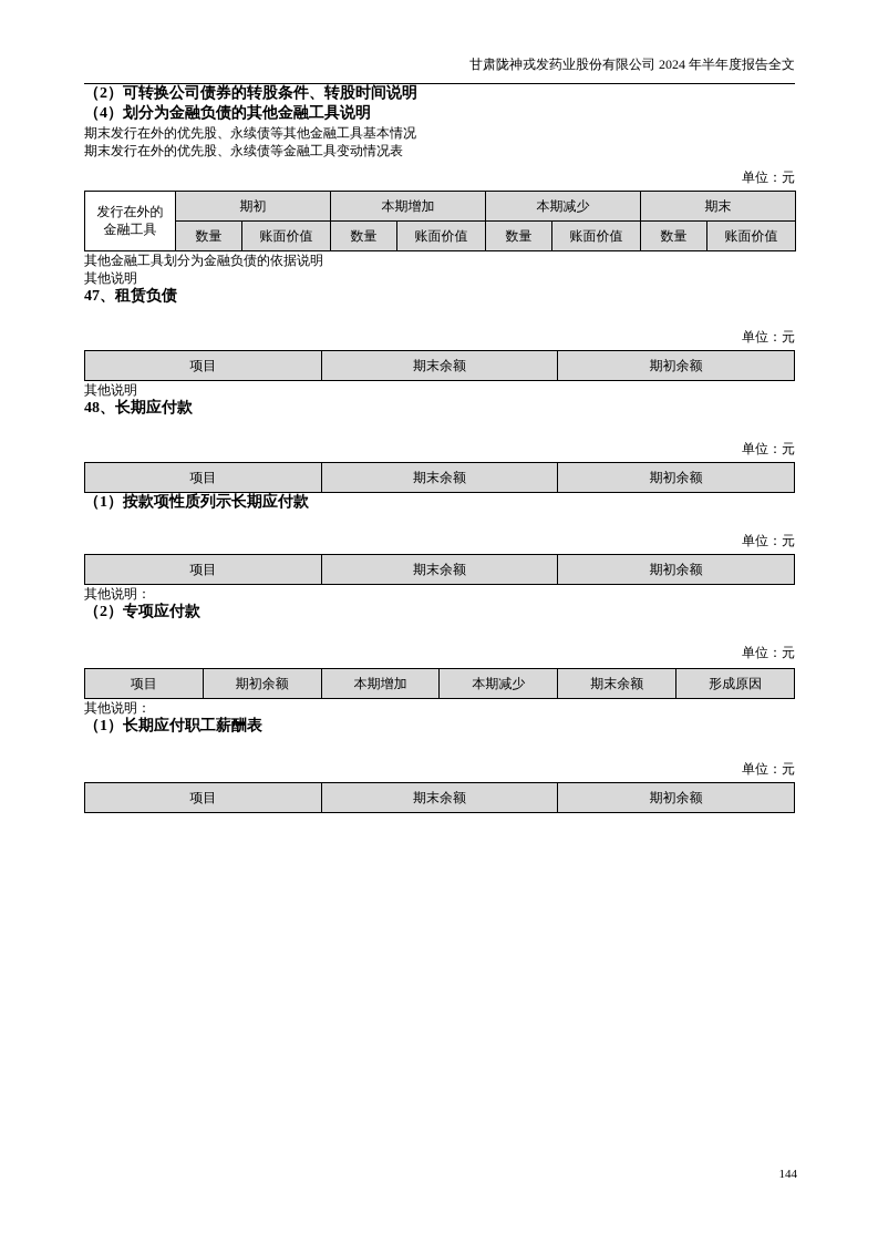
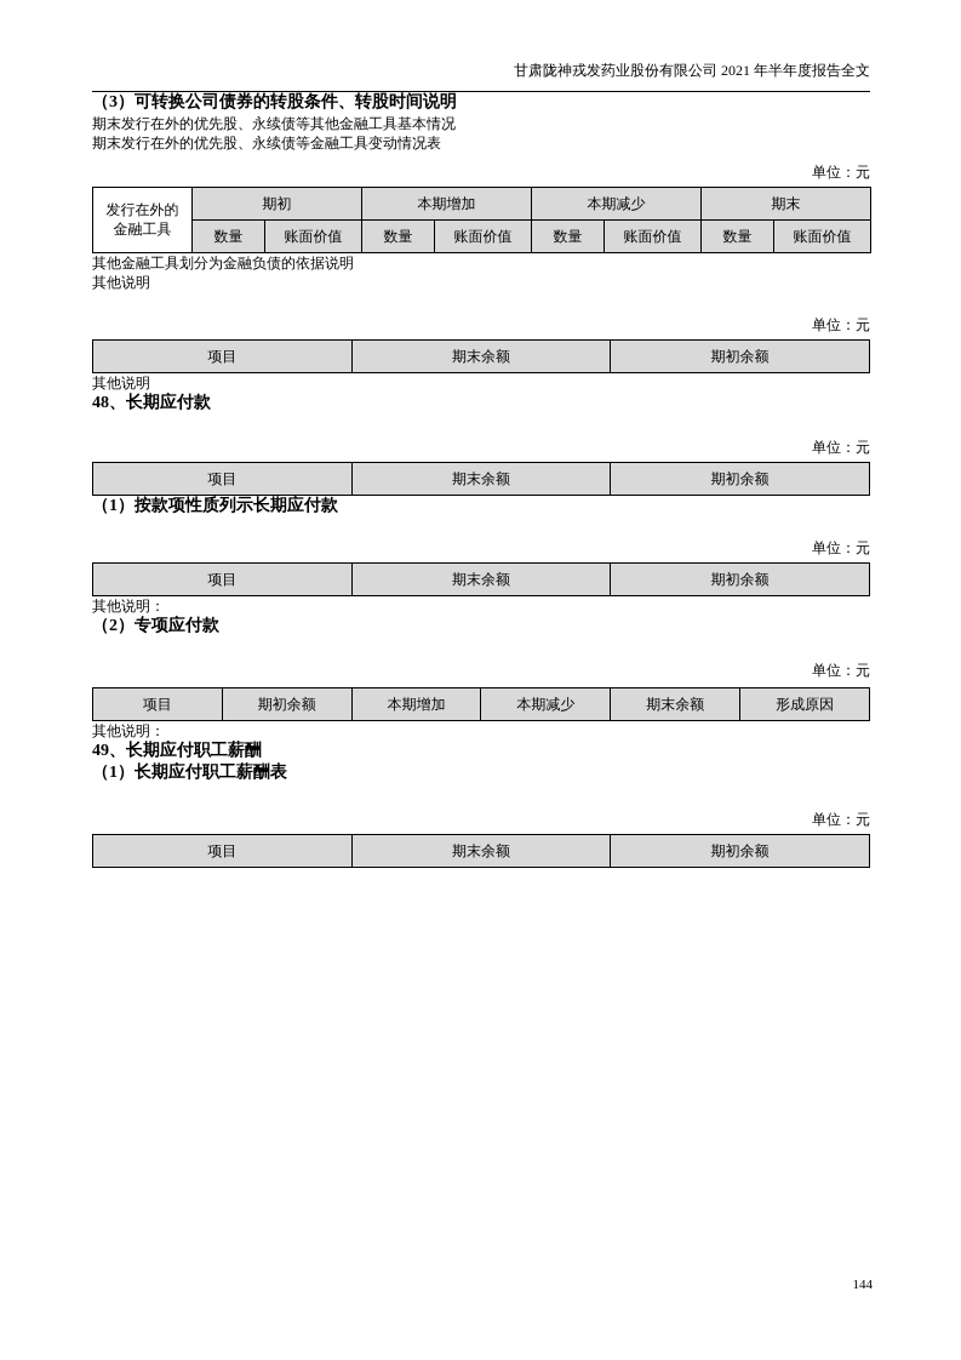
- 甘肃陇神戎发药业股份有限公司 2024 年半年度报告全文
+ 甘肃陇神戎发药业股份有限公司 2021 年半年度报告全文
- （2）可转换公司债券的转股条件、转股时间说明
+ （3）可转换公司债券的转股条件、转股时间说明
- （4）划分为金融负债的其他金融工具说明
  期末发行在外的优先股、永续债等其他金融工具基本情况
  期末发行在外的优先股、永续债等金融工具变动情况表
  单位：元
  发行在外的 金融工具	期初	本期增加	本期减少	期末
  数量	账面价值	数量	账面价值	数量	账面价值	数量	账面价值
  其他金融工具划分为金融负债的依据说明
  其他说明
- 47、租赁负债
  单位：元
  项目	期末余额	期初余额
  其他说明
  48、长期应付款
  单位：元
  项目	期末余额	期初余额
  （1）按款项性质列示长期应付款
  单位：元
  项目	期末余额	期初余额
  其他说明：
  （2）专项应付款
  单位：元
  项目	期初余额	本期增加	本期减少	期末余额	形成原因
  其他说明：
+ 49、长期应付职工薪酬
  （1）长期应付职工薪酬表
  单位：元
  项目	期末余额	期初余额
  144
